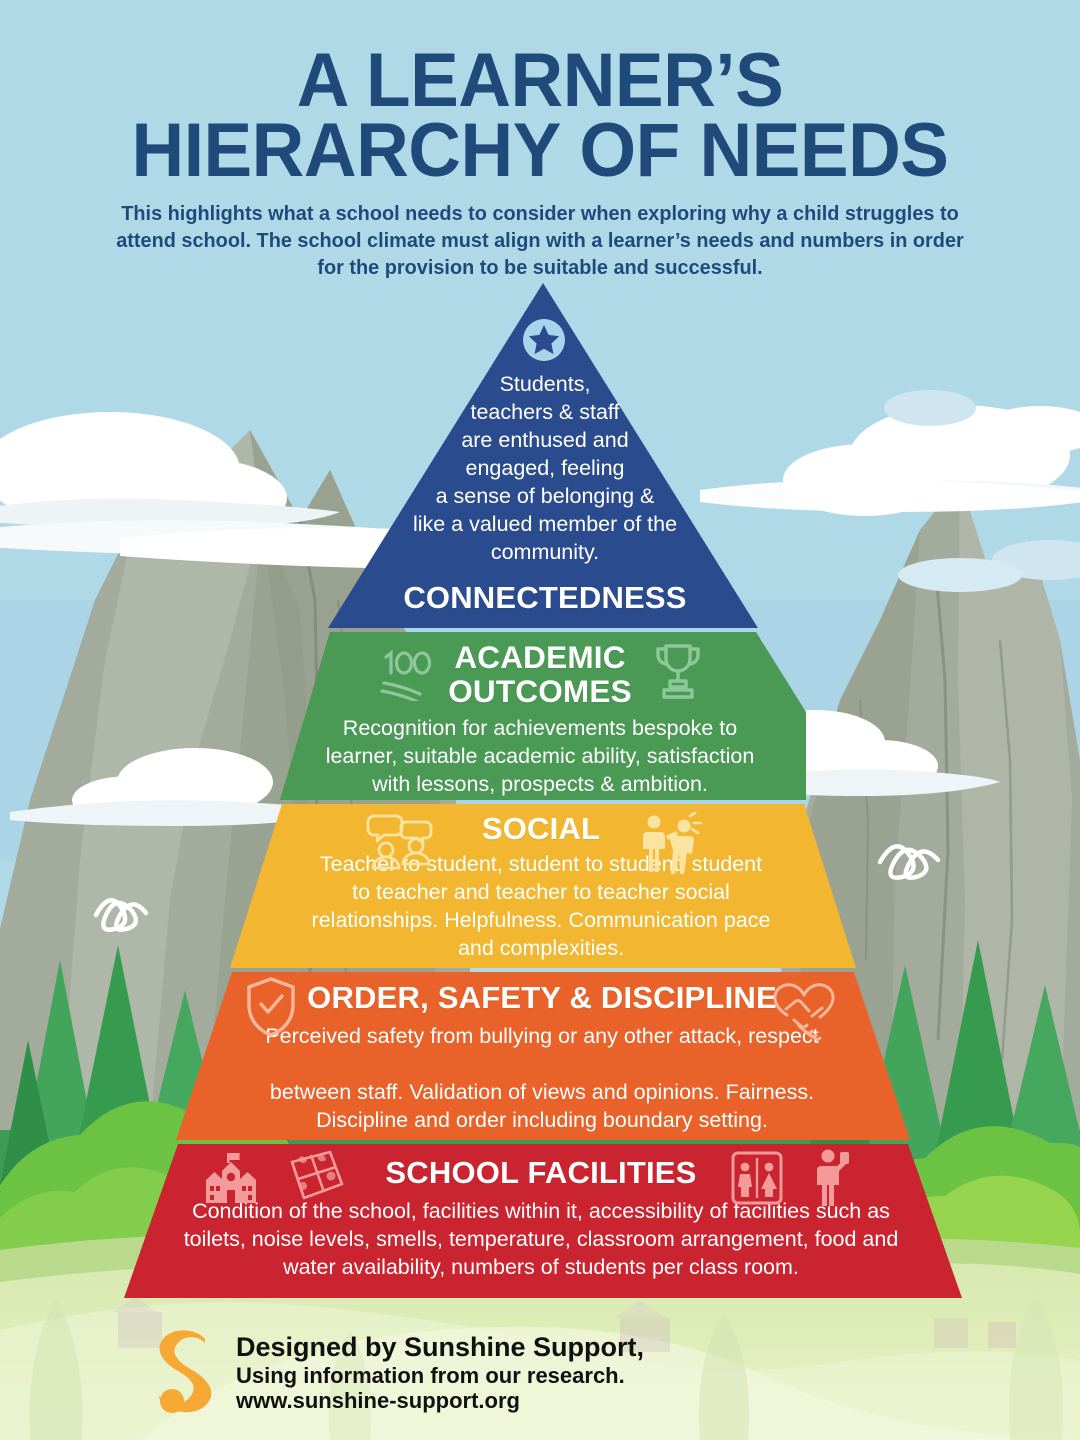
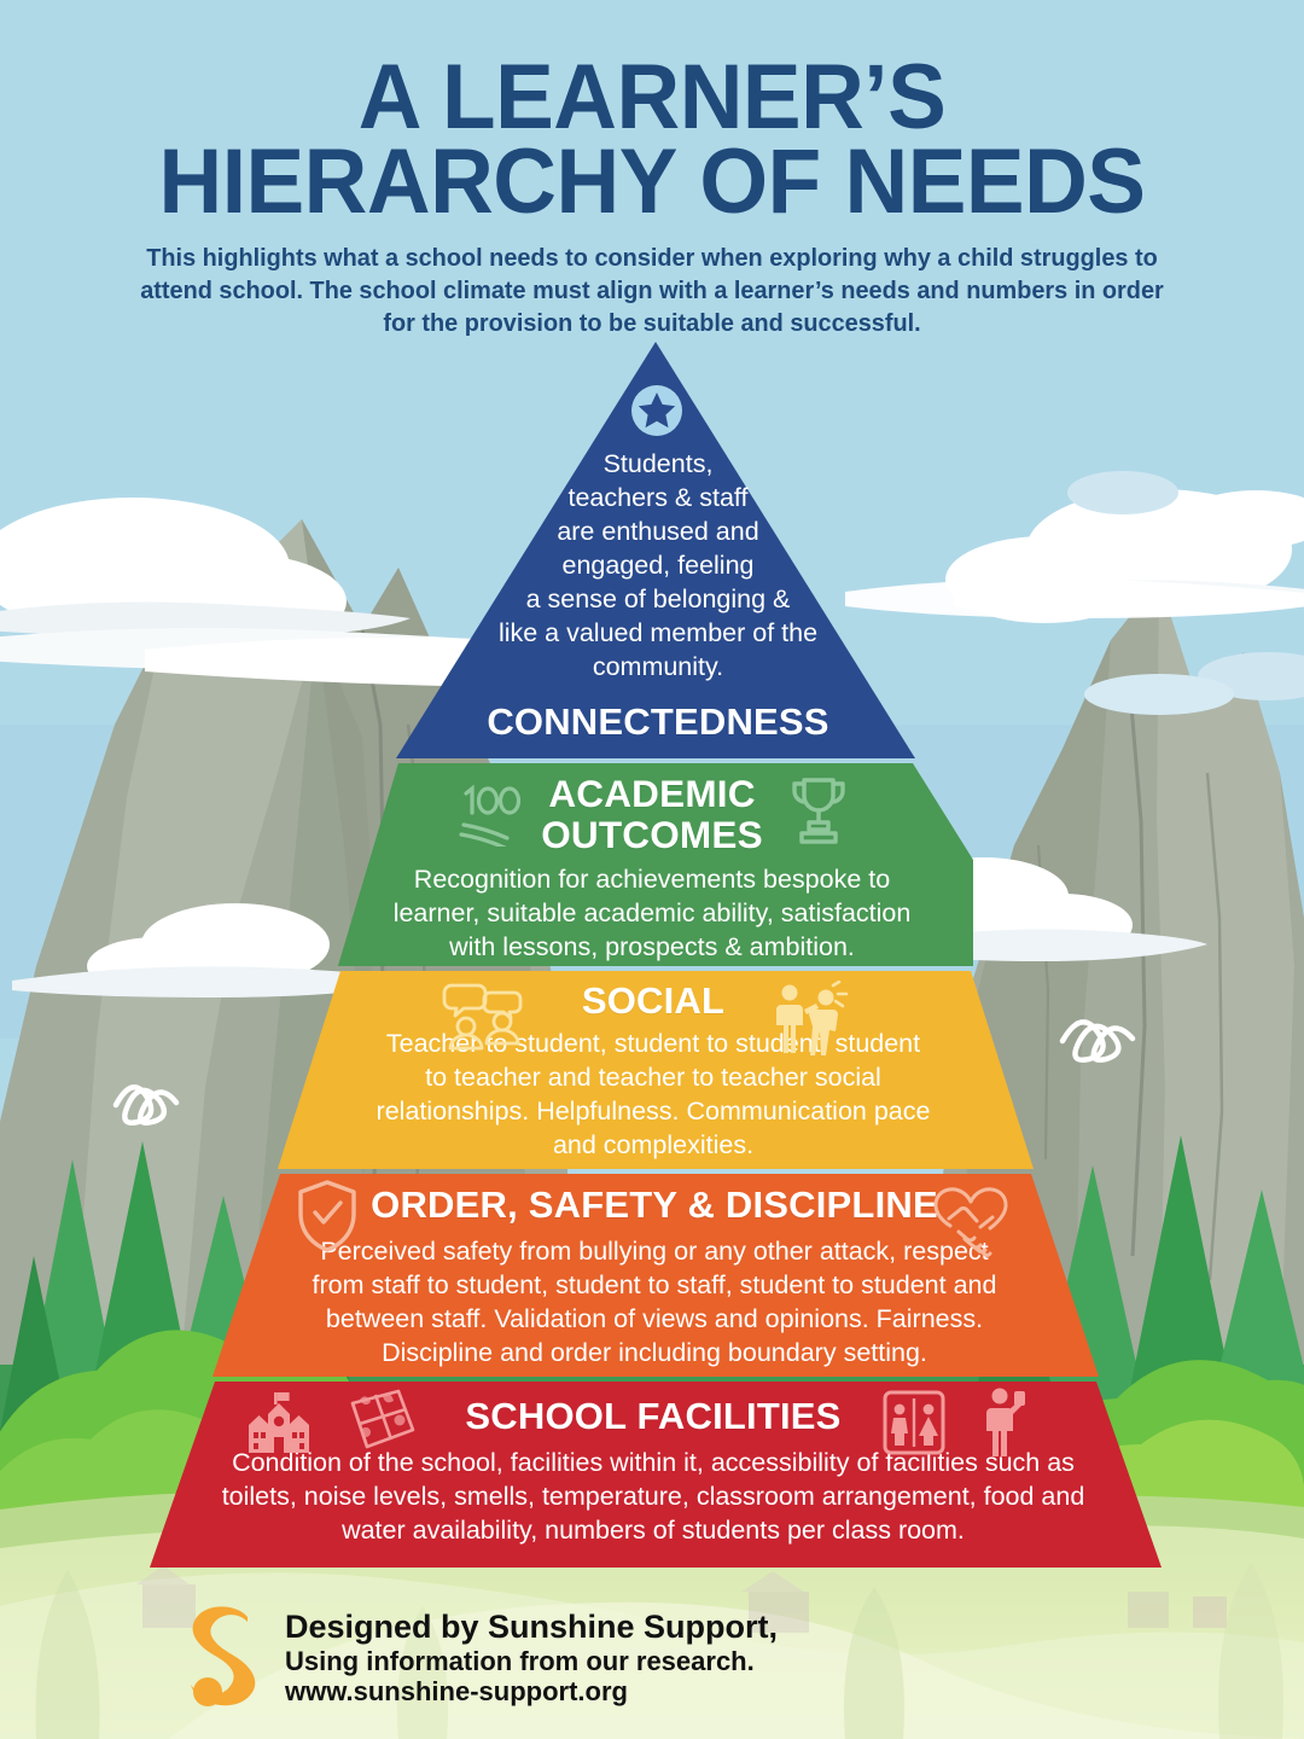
  A LEARNER’S
  HIERARCHY OF NEEDS
  This highlights what a school needs to consider when exploring why a child struggles to attend school. The school climate must align with a learner’s needs and numbers in order for the provision to be suitable and successful.
  Students,
  teachers & staff
  are enthused and
  engaged, feeling
  a sense of belonging &
  like a valued member of the
  community.
  CONNECTEDNESS
  ACADEMIC
  OUTCOMES
  Recognition for achievements bespoke to
  learner, suitable academic ability, satisfaction
  with lessons, prospects & ambition.
  SOCIAL
  Teacher student, student to studn student
  to teacher and teacher to teacher social
  relationships. Helpfulness. Communication pace
  and complexities.
  ORDER, SAFETY & DISCIPLINE
  erceived safety from bullying or any other attack, respec
+ from staff to student, student to staff, student to student and
  between staff. Validation of views and opinions. Fairness.
  Discipline and order including boundary setting.
  SCHOOL FACILITIES
  Condition of the school, facilities within it, accessibility of facilities such as
  toilets, noise levels, smells, temperature, classroom arrangement, food and
  water availability, numbers of students per class room.
  Designed by Sunshine Support,
  Using information from our research.
  www.sunshine-support.org
